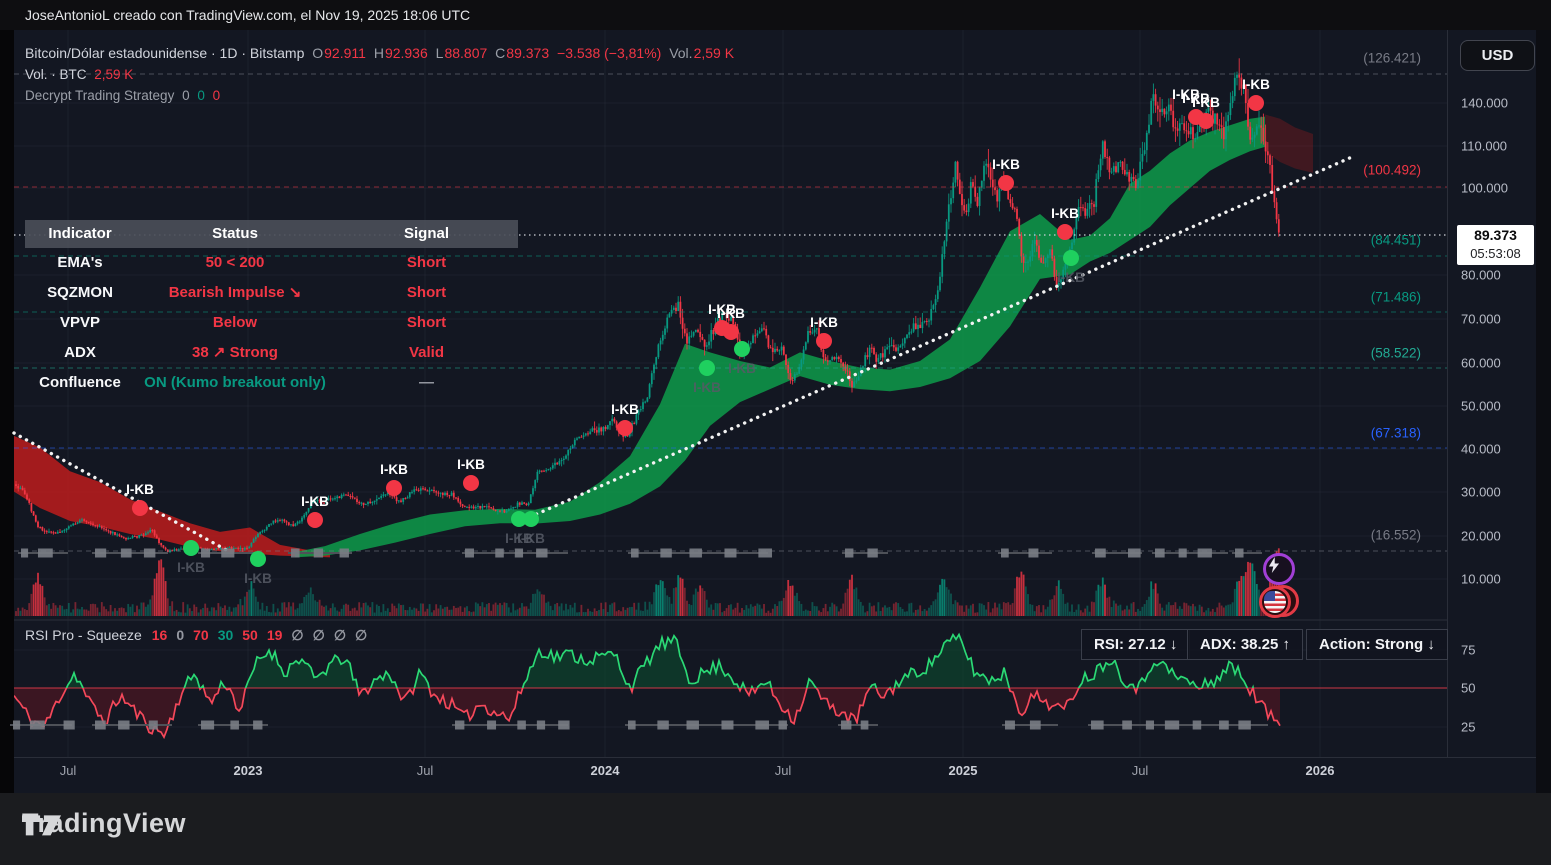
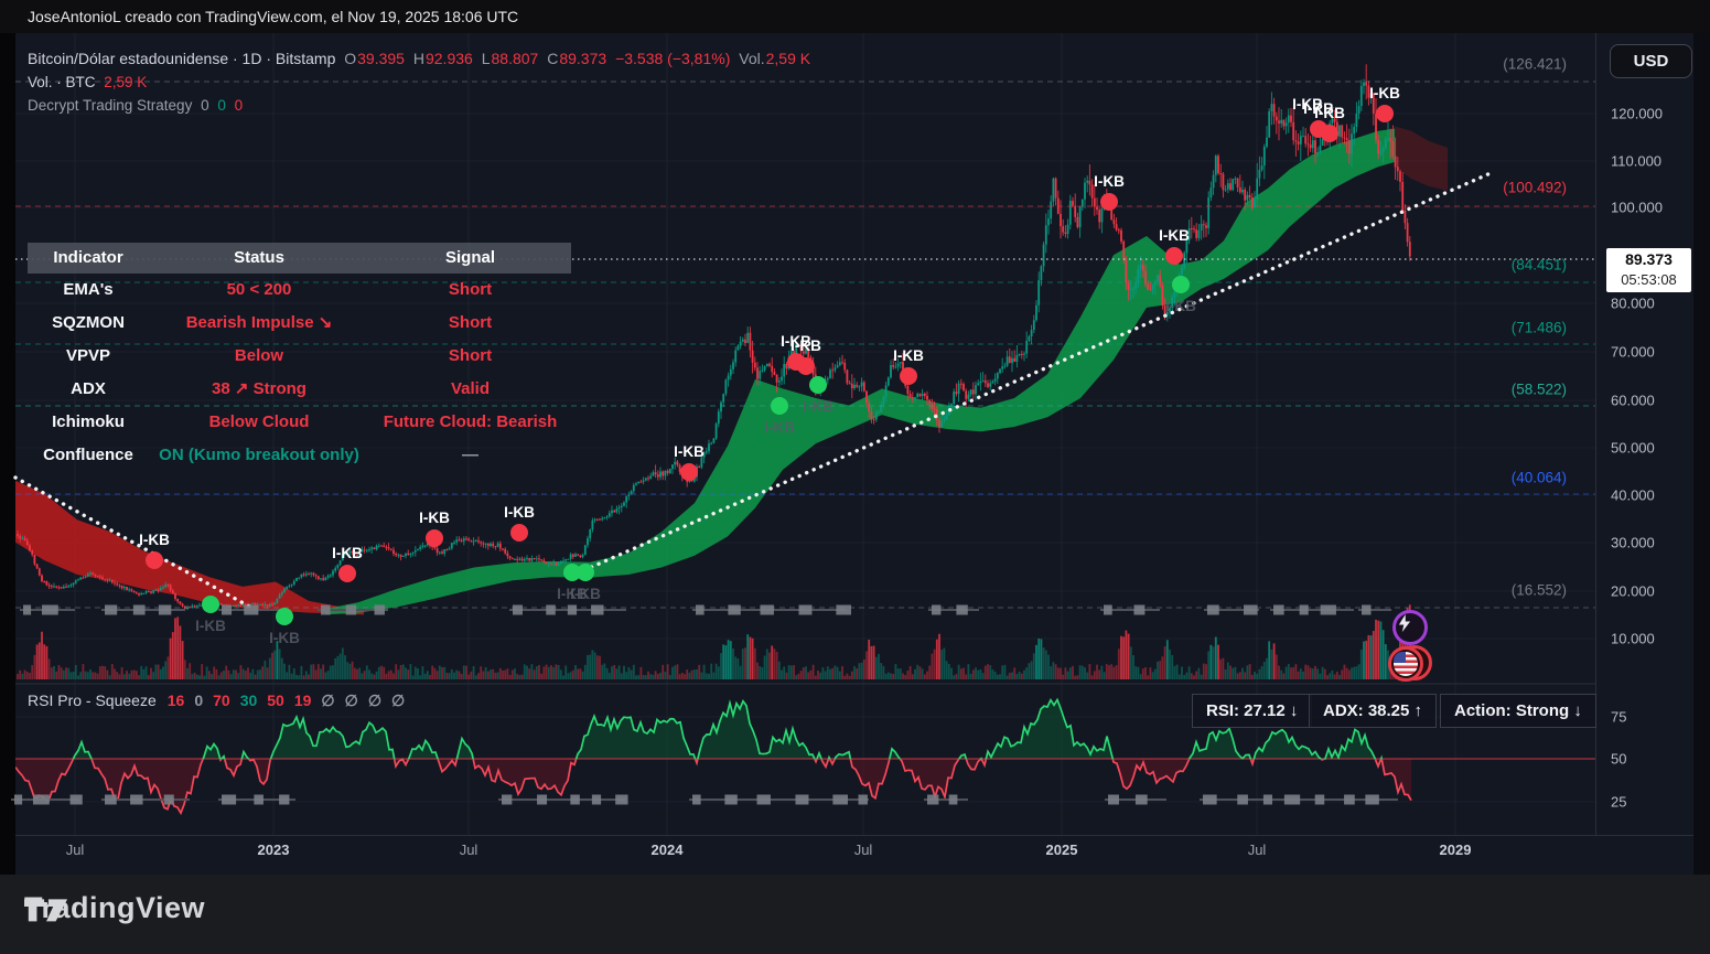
  JoseAntonioL creado con TradingView.com, el Nov 19, 2025 18:06 UTC
  I-KB
  I-KB
  I-KB
  I-KB
  I-KB
  I-KB
  I-KB
  I-KB
  I-KB
  I-KB
  I-KB
  I-KB
  I-KB
  I-KB
  I-KB
  I-KB
  I-KB
  I-KB
  I-KB
  I-KB
  I-KB
- Bitcoin/Dólar estadounidense · 1D · Bitstamp O92.911 H92.936 L88.807 C89.373 −3.538 (−3,81%) Vol.2,59 K
+ Bitcoin/Dólar estadounidense · 1D · Bitstamp O39.395 H92.936 L88.807 C89.373 −3.538 (−3,81%) Vol.2,59 K
  Vol. · BTC 2,59 K
  Decrypt Trading Strategy 0 0 0
  Indicator
  Status
  Signal
  EMA's
  50 < 200
  Short
  SQZMON
  Bearish Impulse ↘
  Short
  VPVP
  Below
  Short
  ADX
  38 ↗ Strong
  Valid
+ Ichimoku
+ Below Cloud
+ Future Cloud: Bearish
  Confluence
  ON (Kumo breakout only)
  —
  USD
  89.373
  05:53:08
- 140.000
+ 120.000
  110.000
  100.000
  80.000
  70.000
  60.000
  50.000
  40.000
  30.000
  20.000
  10.000
  (126.421)
  (100.492)
  (84.451)
  (71.486)
  (58.522)
- (67.318)
+ (40.064)
  (16.552)
  RSI Pro - Squeeze 16 0 70 30 50 19 ∅ ∅ ∅ ∅
  RSI: 27.12 ↓
  ADX: 38.25 ↑
  Action: Strong ↓
  75
  50
  25
  Jul
  2023
  Jul
  2024
  Jul
  2025
  Jul
- 2026
+ 2029
  rdingView
